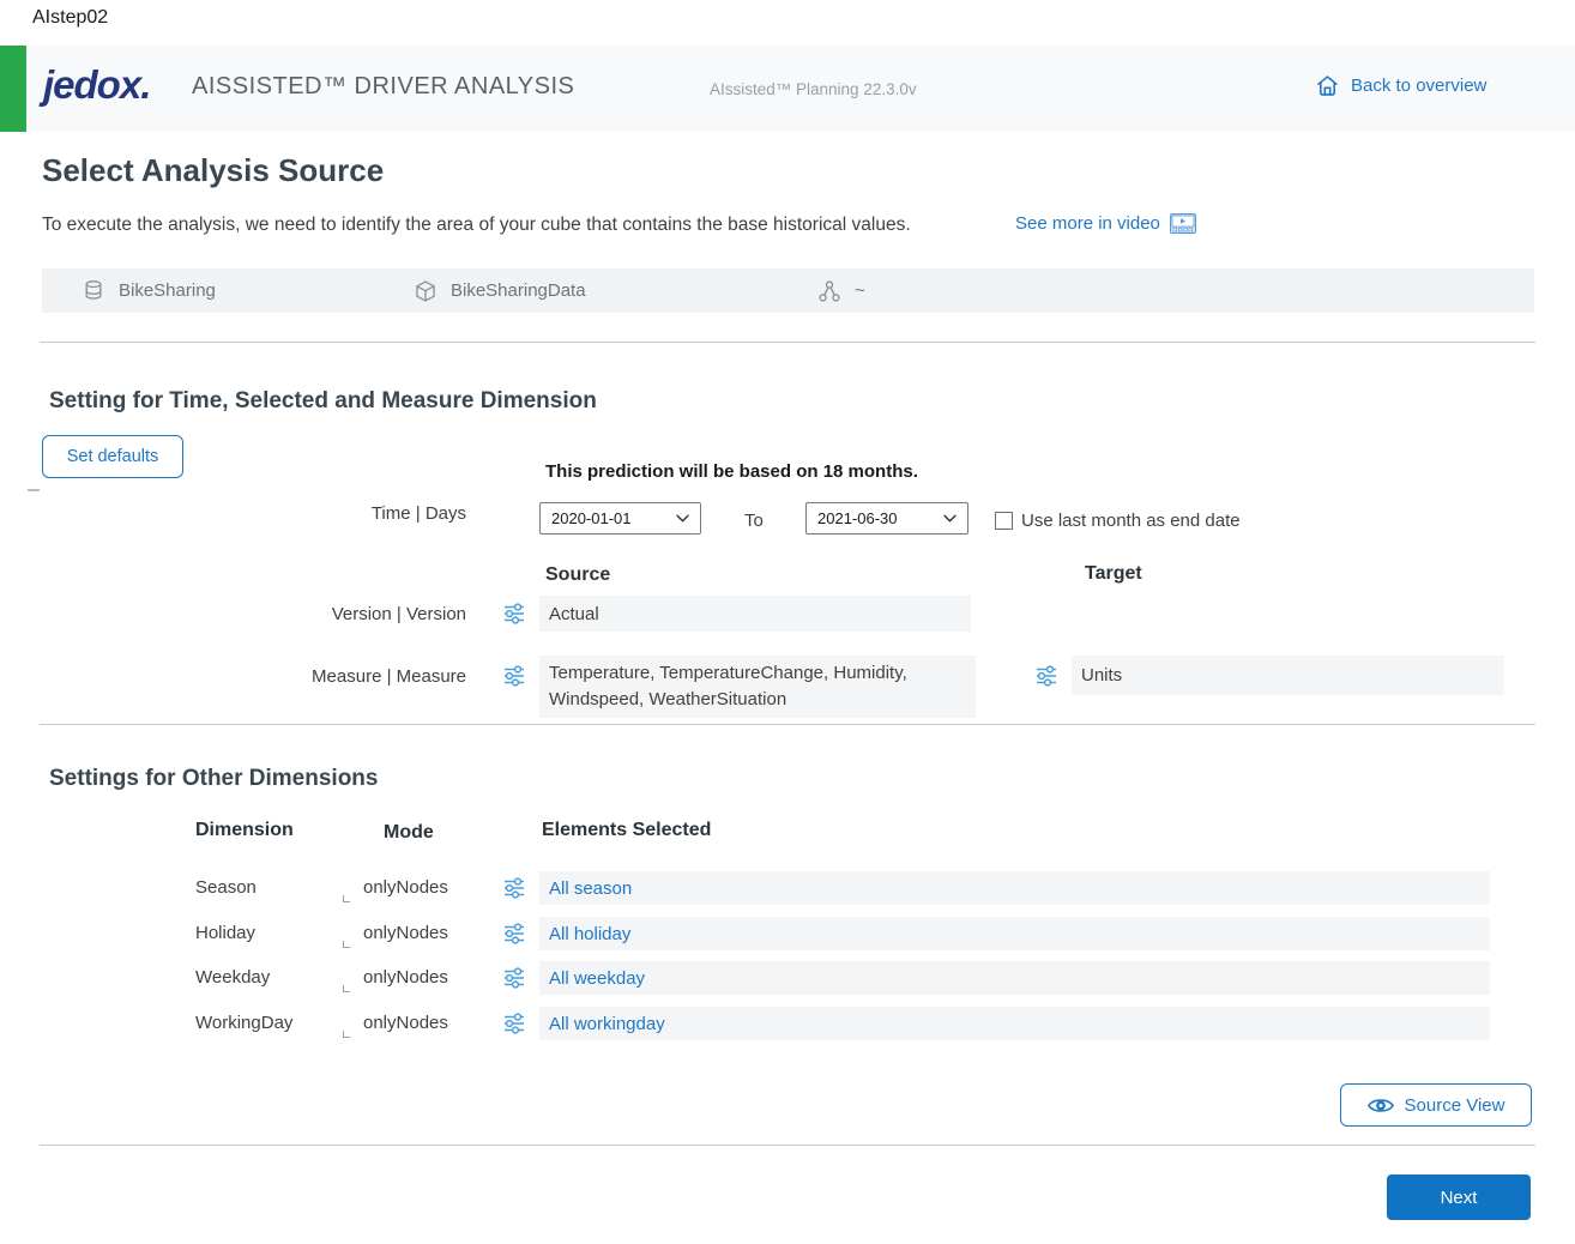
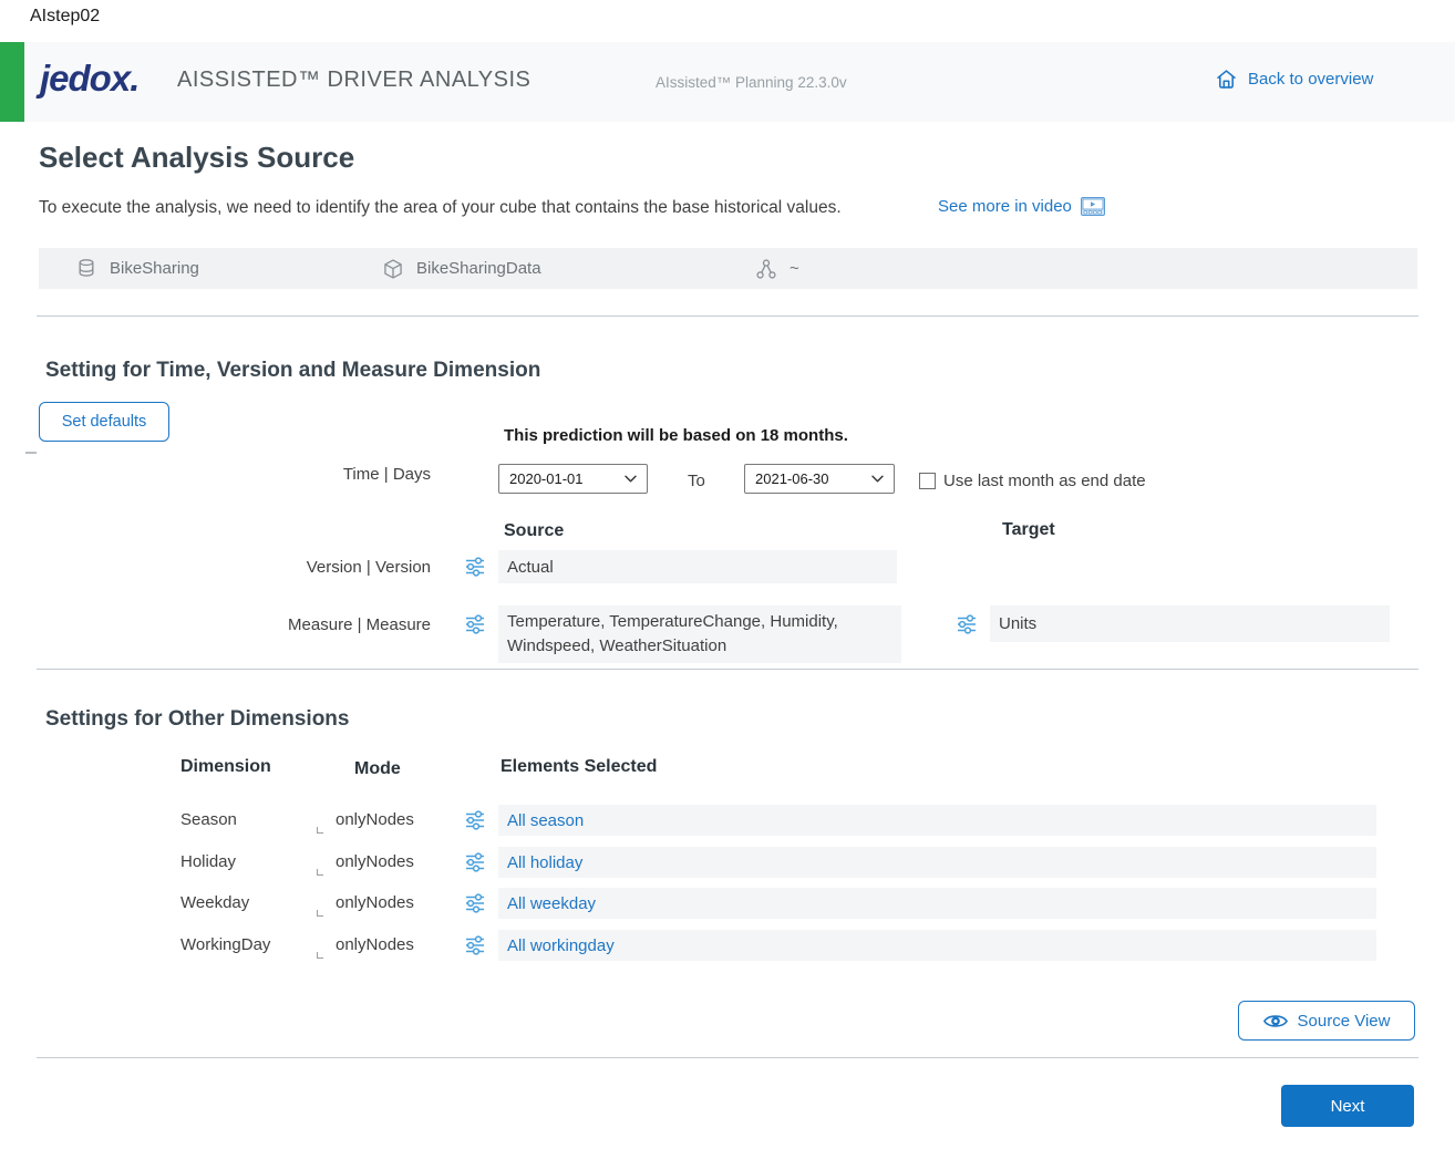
  AIstep02
  jedox.
  AISSISTED™ DRIVER ANALYSIS
  AIssisted™ Planning 22.3.0v
  Back to overview
  Select Analysis Source
  To execute the analysis, we need to identify the area of your cube that contains the base historical values.
  See more in video
  BikeSharing
  BikeSharingData
  ~
- Setting for Time, Selected and Measure Dimension
+ Setting for Time, Version and Measure Dimension
  Set defaults
  This prediction will be based on 18 months.
  Time | Days
  2020-01-01
  To
  2021-06-30
  Use last month as end date
  Source
  Target
  Version | Version
  Actual
  Measure | Measure
  Temperature, TemperatureChange, Humidity, Windspeed, WeatherSituation
  Units
  Settings for Other Dimensions
  Dimension
  Mode
  Elements Selected
  Season
  onlyNodes
  All season
  Holiday
  onlyNodes
  All holiday
  Weekday
  onlyNodes
  All weekday
  WorkingDay
  onlyNodes
  All workingday
  Source View
  Next
